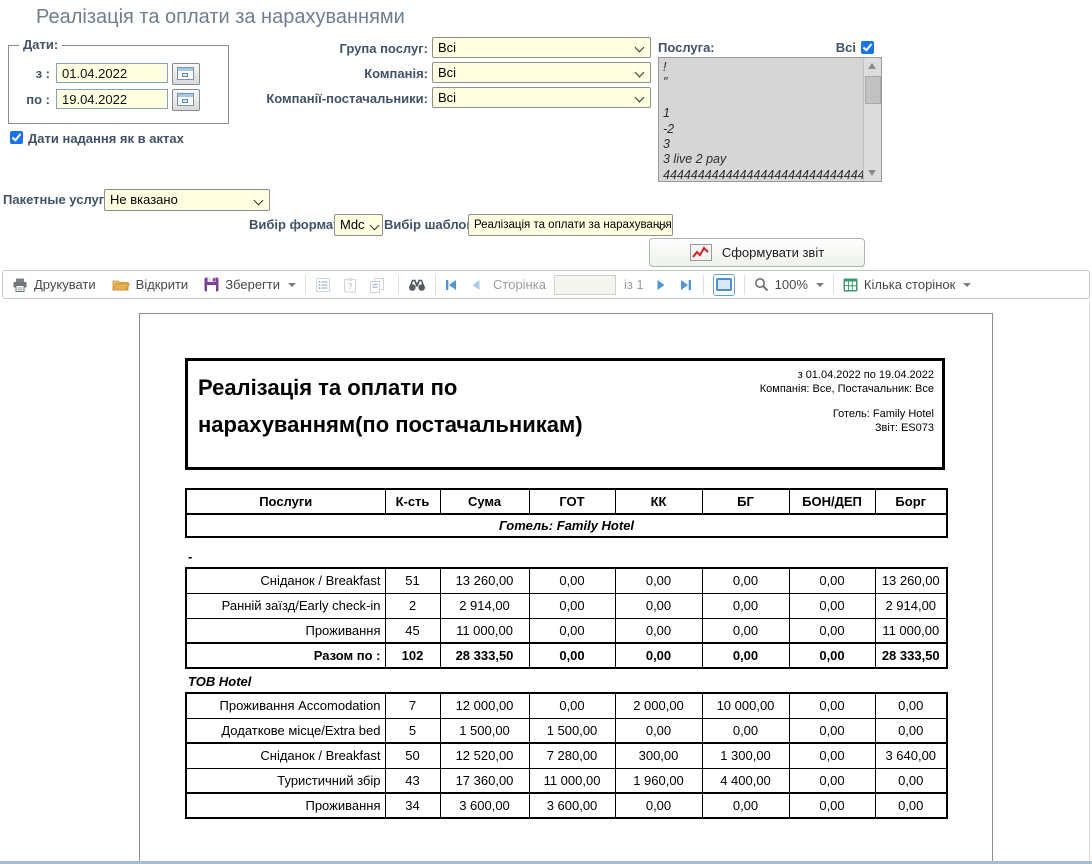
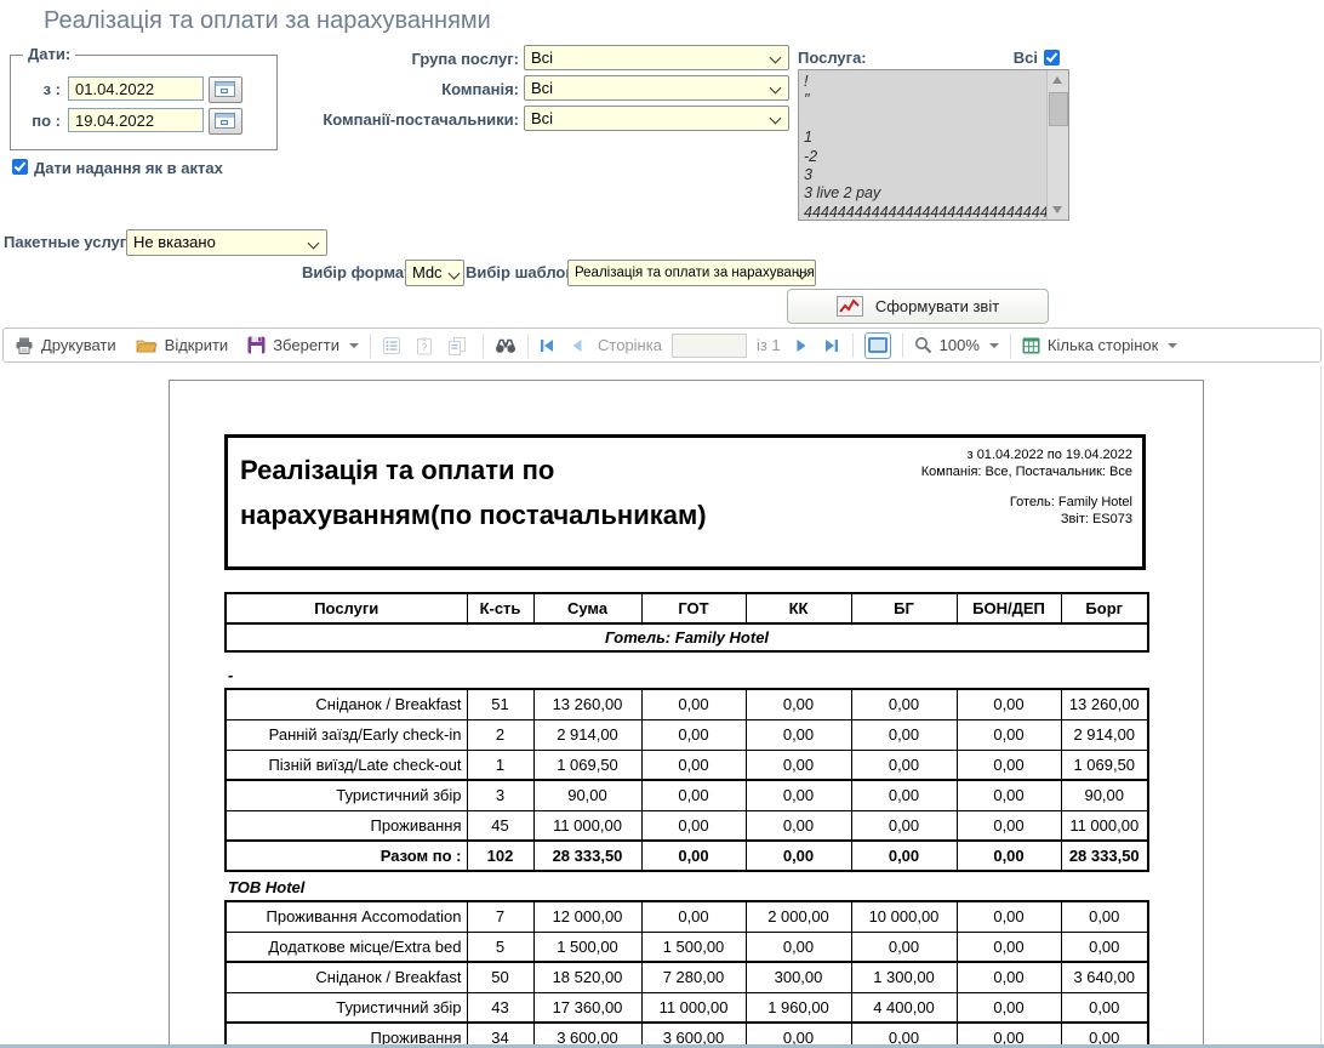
  Реалізація та оплати за нарахуваннями
  Дати:
  з :
  01.04.2022
  по :
  19.04.2022
  Дати надання як в актах
  Група послуг:
  Всі
  Компанія:
  Всі
  Компанії-постачальники:
  Всі
  Послуга:
  Всі
  !
  "
  1
  -2
  3
  3 live 2 pay
  44444444444444444444444444444
  Пакетные услуг
  Не вказано
  Вибір форма
  Mdc
  Вибір шабло
  Реалізація та оплати за нарахування
  Сформувати звіт
  Друкувати
  Відкрити
  Зберегти
  ?
  Сторінка
  із 1
  100%
  Кілька сторінок
  Реалізація та оплати по
  нарахуванням(по постачальникам)
  з 01.04.2022 по 19.04.2022
  Компанія: Все, Постачальник: Все
  Готель: Family Hotel
  Звіт: ES073
  Послуги	К-сть	Сума	ГОТ	КК	БГ	БОН/ДЕП	Борг
  Готель: Family Hotel
  -
  Сніданок / Breakfast	51	13 260,00	0,00	0,00	0,00	0,00	13 260,00
  Ранній заїзд/Early check-in	2	2 914,00	0,00	0,00	0,00	0,00	2 914,00
+ Пізній виїзд/Late check-out	1	1 069,50	0,00	0,00	0,00	0,00	1 069,50
+ Туристичний збір	3	90,00	0,00	0,00	0,00	0,00	90,00
  Проживання	45	11 000,00	0,00	0,00	0,00	0,00	11 000,00
  Разом по :	102	28 333,50	0,00	0,00	0,00	0,00	28 333,50
  ТОВ Hotel
  Проживання Accomodation	7	12 000,00	0,00	2 000,00	10 000,00	0,00	0,00
  Додаткове місце/Extra bed	5	1 500,00	1 500,00	0,00	0,00	0,00	0,00
- Сніданок / Breakfast	50	12 520,00	7 280,00	300,00	1 300,00	0,00	3 640,00
+ Сніданок / Breakfast	50	18 520,00	7 280,00	300,00	1 300,00	0,00	3 640,00
  Туристичний збір	43	17 360,00	11 000,00	1 960,00	4 400,00	0,00	0,00
  Проживання	34	3 600,00	3 600,00	0,00	0,00	0,00	0,00
